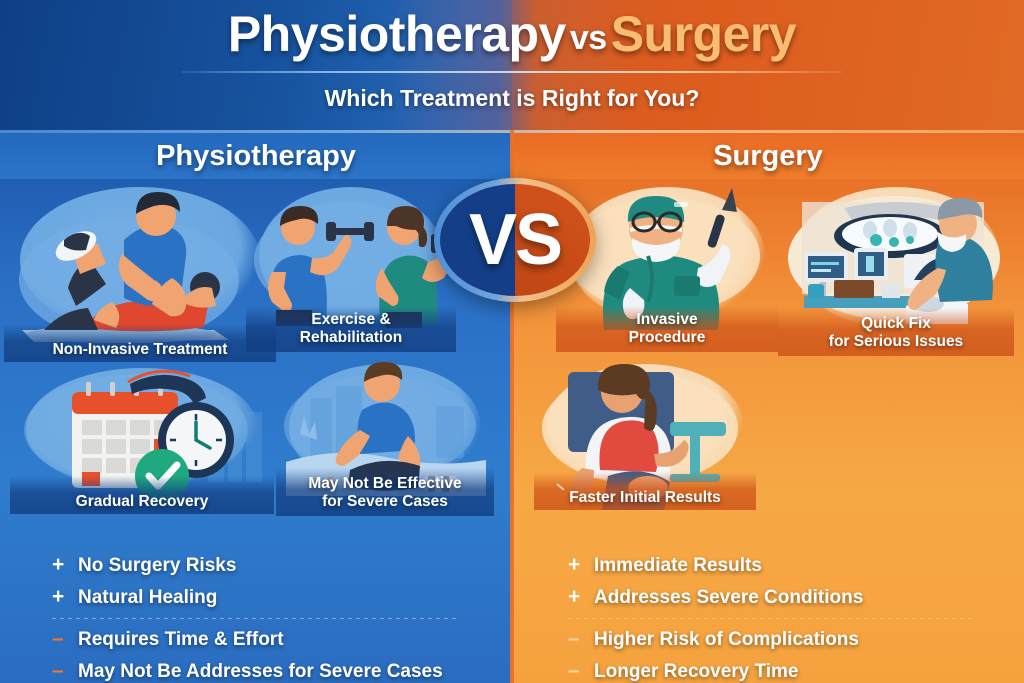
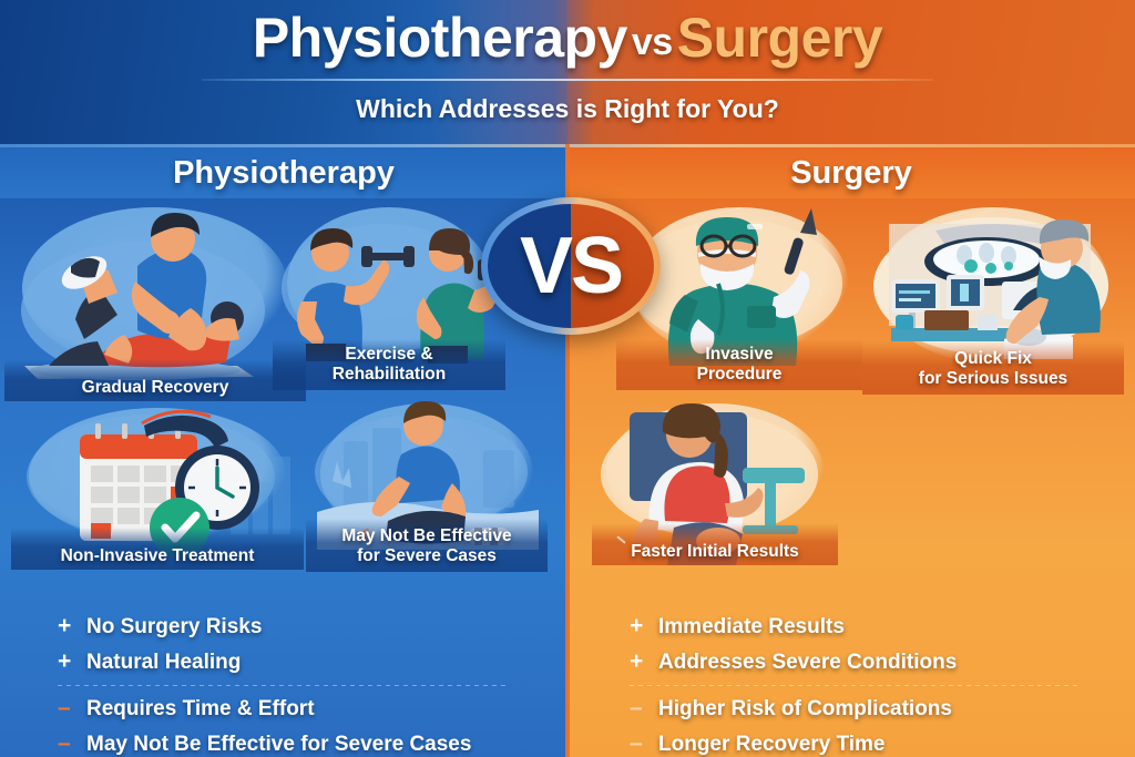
  PhysiotherapyvsSurgery
- Which Treatment is Right for You?
+ Which Addresses is Right for You?
  Physiotherapy
  Surgery
  VS
- Non-Invasive Treatment
+ Gradual Recovery
  Exercise &
  Rehabilitation
- Gradual Recovery
+ Non-Invasive Treatment
  May Not Be Effective
  for Severe Cases
  Invasive
  Procedure
  Quick Fix
  for Serious Issues
  Faster Initial Results
  +
  No Surgery Risks
  +
  Natural Healing
  –
  Requires Time & Effort
  –
- May Not Be Addresses for Severe Cases
+ May Not Be Effective for Severe Cases
  +
  Immediate Results
  +
  Addresses Severe Conditions
  –
  Higher Risk of Complications
  –
  Longer Recovery Time
